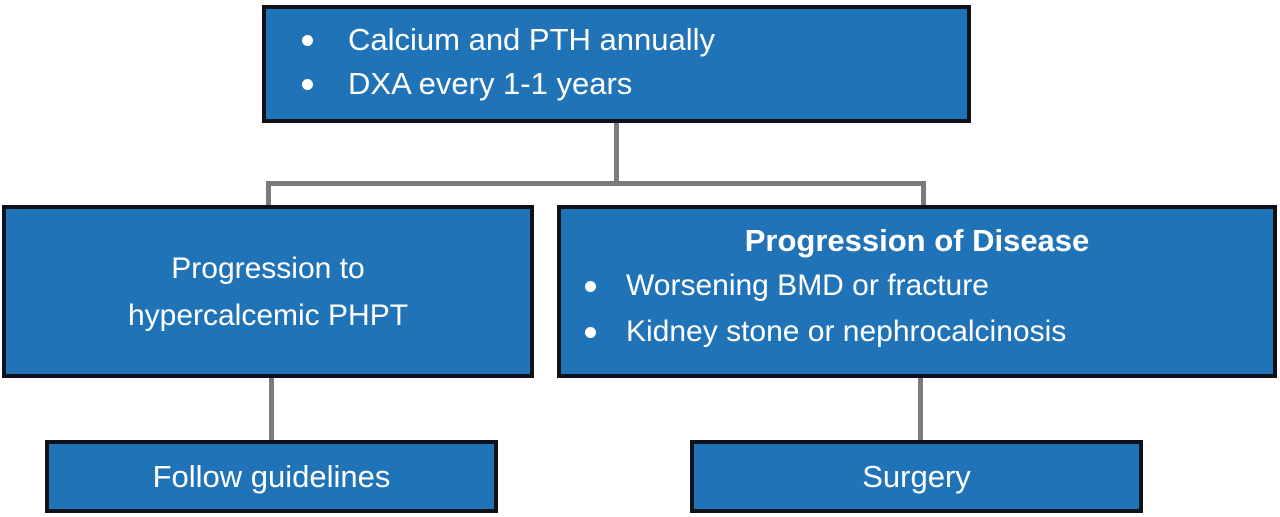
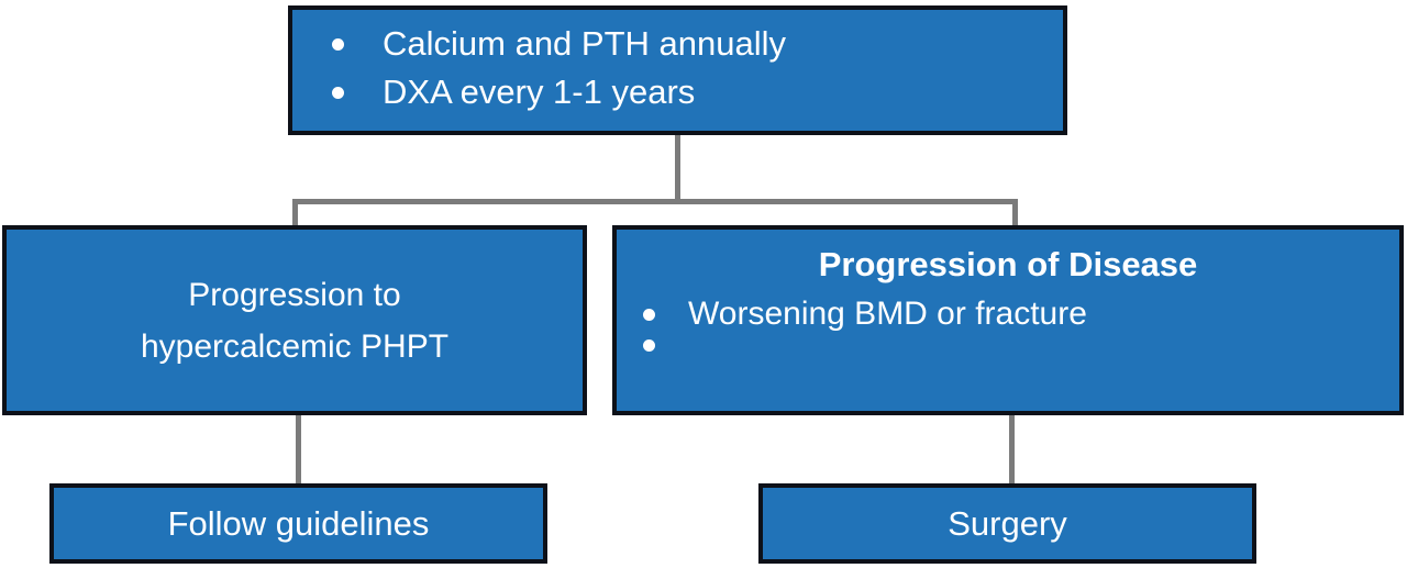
  Calcium and PTH annually
  DXA every 1-1 years
  Progression to
  hypercalcemic PHPT
  Progression of Disease
  Worsening BMD or fracture
- Kidney stone or nephrocalcinosis
  Follow guidelines
  Surgery
